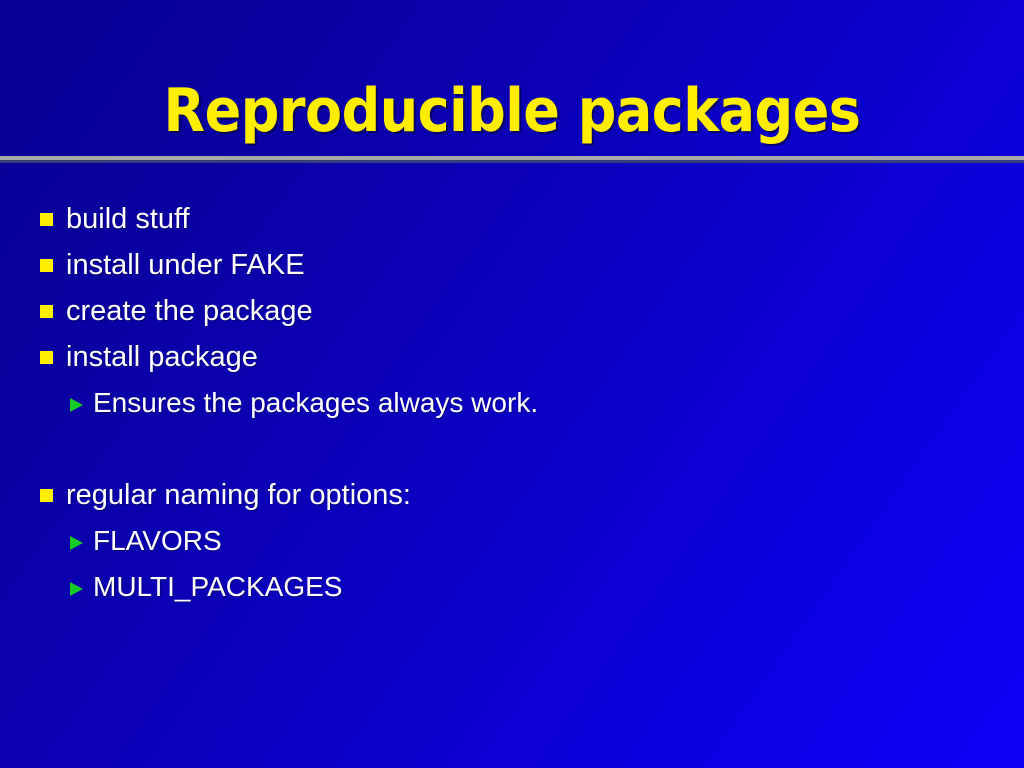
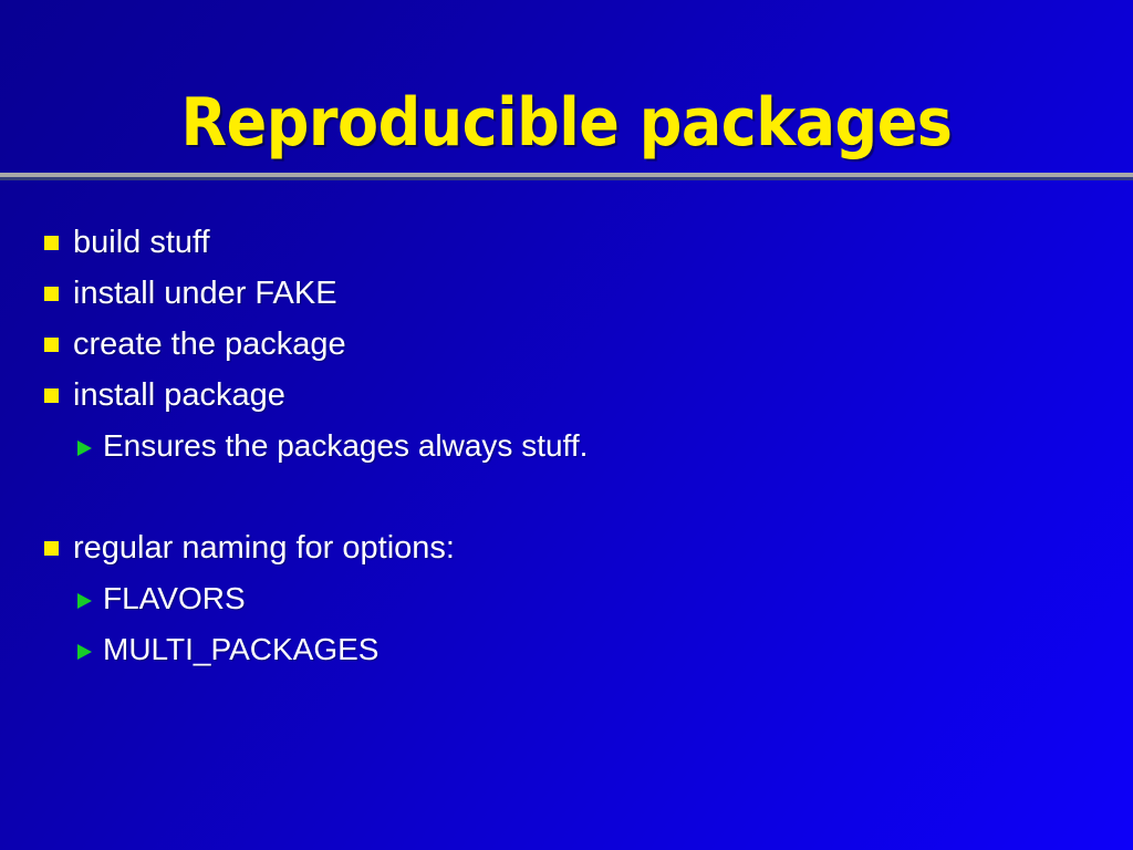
  Reproducible packages
  build stuff
  install under FAKE
  create the package
  install package
- Ensures the packages always work.
+ Ensures the packages always stuff.
  regular naming for options:
  FLAVORS
  MULTI_PACKAGES
